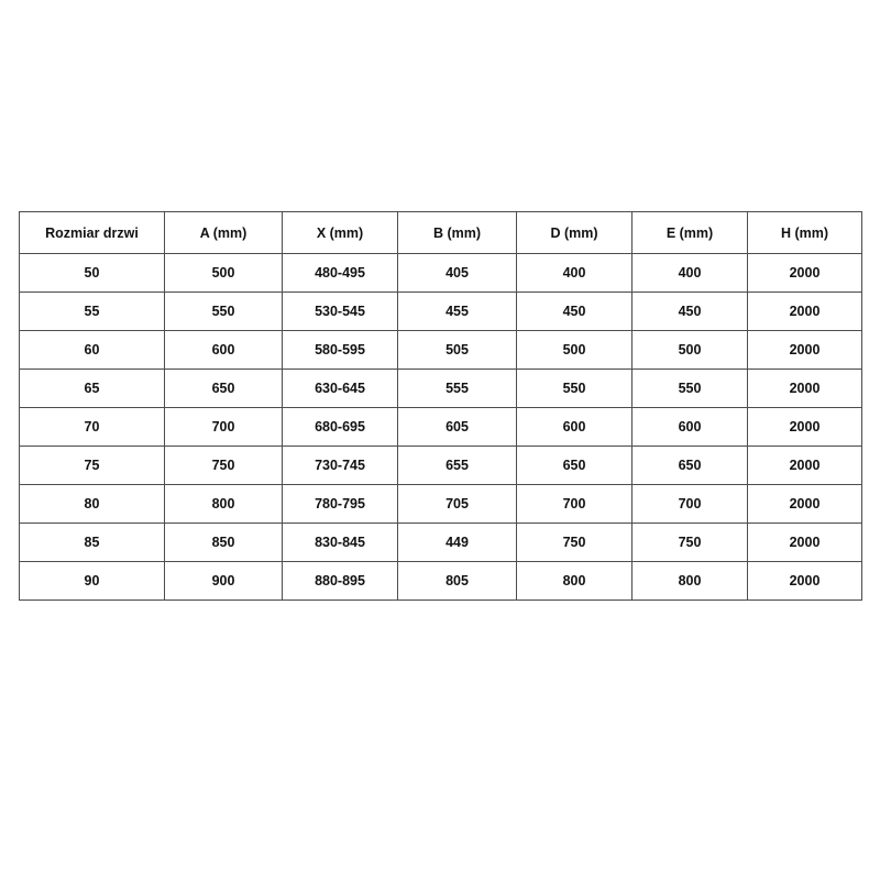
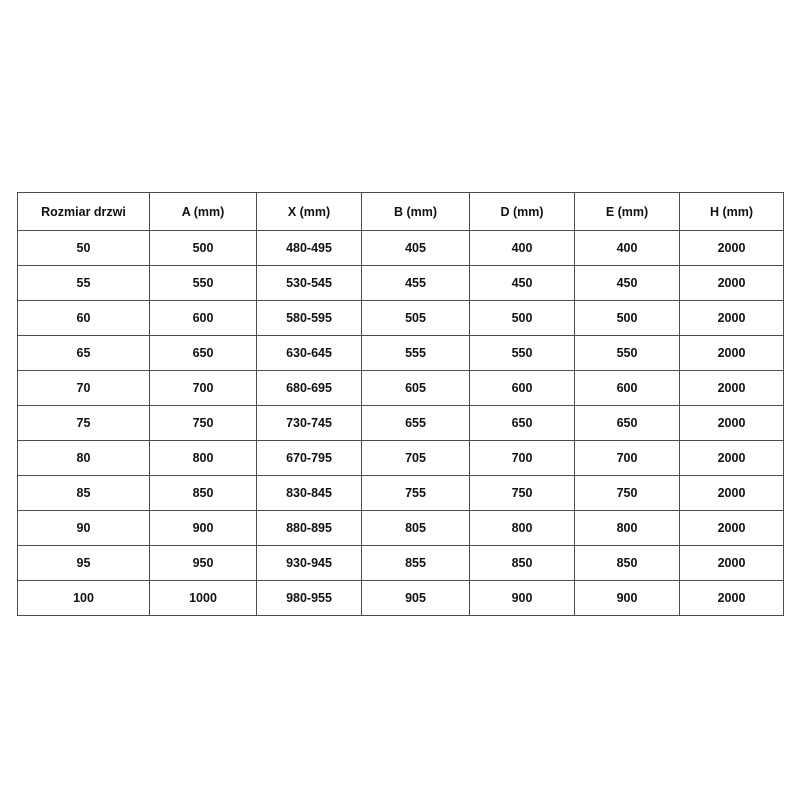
  Rozmiar drzwi	A (mm)	X (mm)	B (mm)	D (mm)	E (mm)	H (mm)
  50	500	480-495	405	400	400	2000
  55	550	530-545	455	450	450	2000
  60	600	580-595	505	500	500	2000
  65	650	630-645	555	550	550	2000
  70	700	680-695	605	600	600	2000
  75	750	730-745	655	650	650	2000
- 80	800	780-795	705	700	700	2000
+ 80	800	670-795	705	700	700	2000
- 85	850	830-845	449	750	750	2000
+ 85	850	830-845	755	750	750	2000
  90	900	880-895	805	800	800	2000
+ 95	950	930-945	855	850	850	2000
+ 100	1000	980-955	905	900	900	2000
